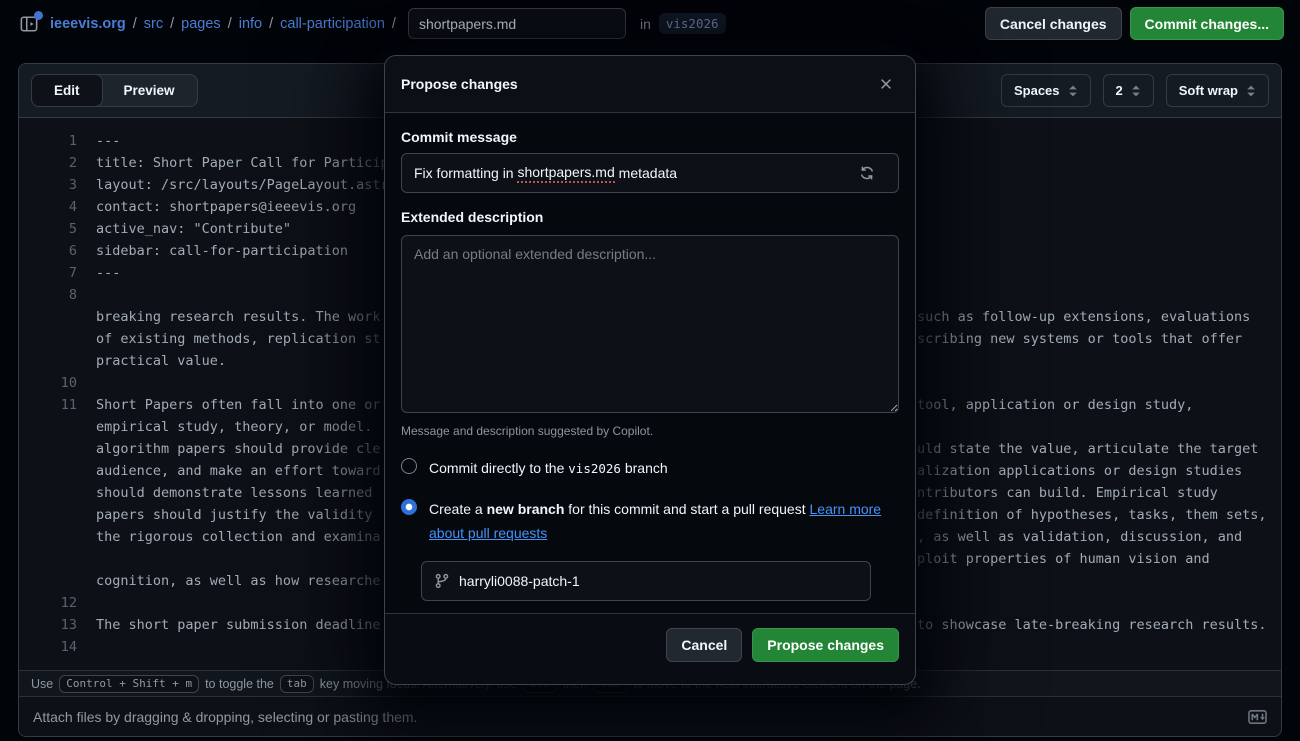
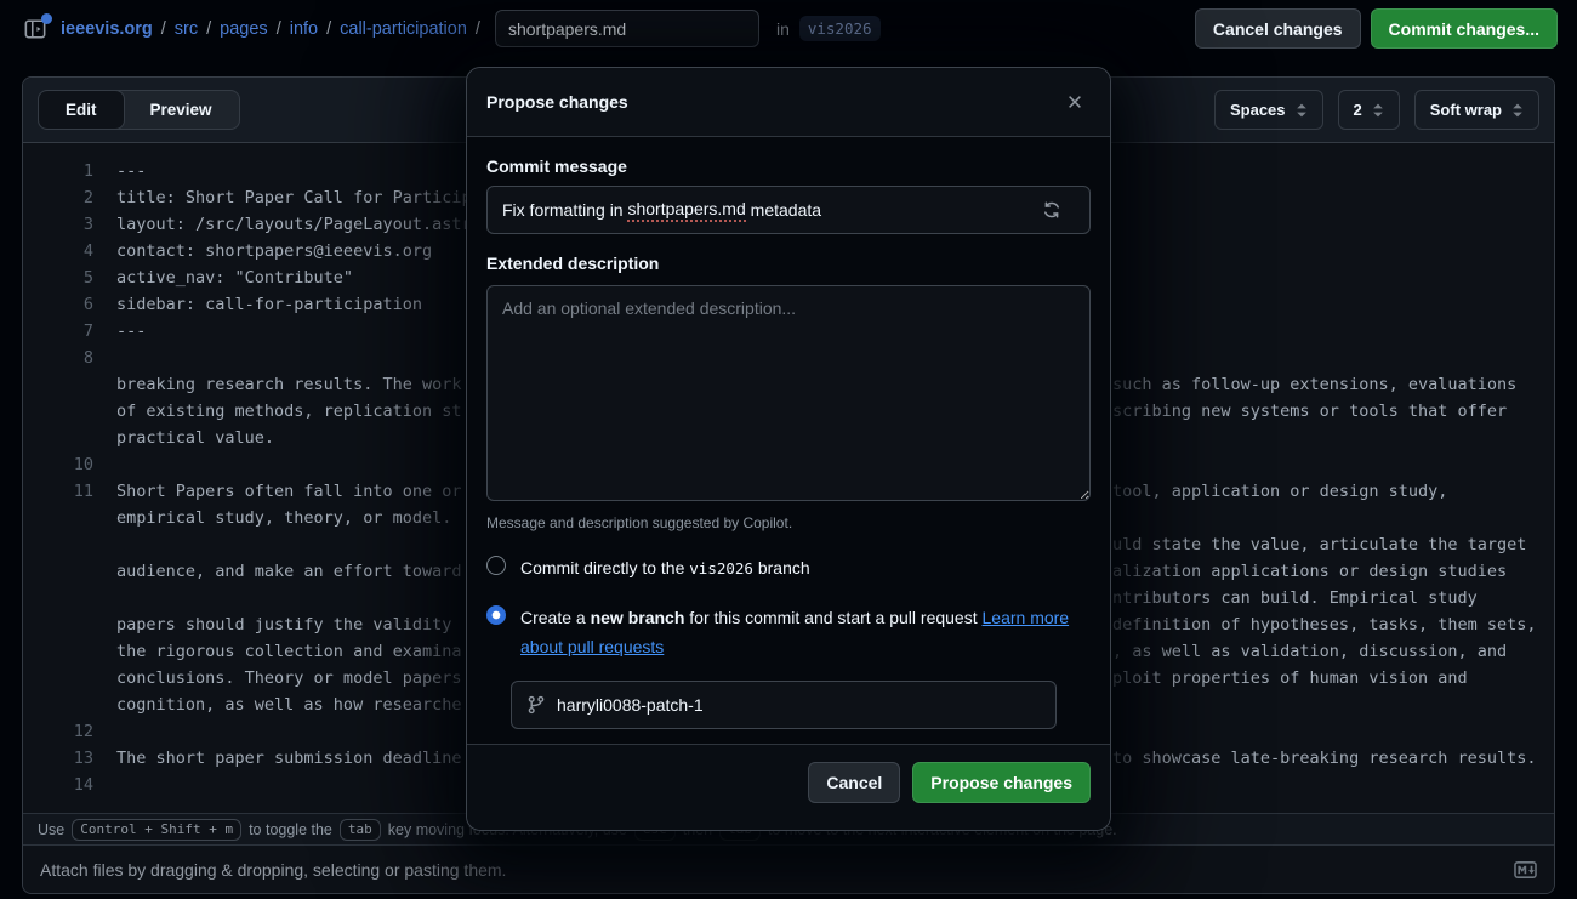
  ieeevis.org
  /
  src
  /
  pages
  /
  info
  /
  call-participation
  /
  shortpapers.md
  in
  vis2026
  Cancel changes
  Commit changes...
  Edit
  Preview
  Spaces
  2
  Soft wrap
  1
  ---
  2
  title: Short Paper Call for Partici
  3
  layout: /src/layouts/PageLayout.ast
  4
  contact: shortpapers@ieeevis.org
  5
  active_nav: "Contribute"
  6
  sidebar: call-for-participation
  7
  ---
  8
  breaking research results. The work
  such as follow-up extensions, evaluations
  of existing methods, replication st
  scribing new systems or tools that offer
  practical value.
  10
  11
  Short Papers often fall into one or
  tool, application or design study,
  empirical study, theory, or model.
- algorithm papers should provide cle
  uld state the value, articulate the target
  audience, and make an effort toward
  alization applications or design studies
- should demonstrate lessons learned
  ntributors can build. Empirical study
  papers should justify the validity
  definition of hypotheses, tasks, them sets,
  the rigorous collection and examina
  , as well as validation, discussion, and
+ conclusions. Theory or model papers
  ploit properties of human vision and
  cognition, as well as how researche
  12
  13
  The short paper submission deadline
  to showcase late-breaking research results.
  14
  Use
  Control + Shift + m
  to toggle the
  tab
  Attach files by dragging & dropping, selecting or pasting them.
  Propose changes
  Commit message
  Fix formatting in
  shortpapers.md
  metadata
  Extended description
  Add an optional extended description...
  Message and description suggested by Copilot.
  Commit directly to the vis2026 branch
  Create a new branch for this commit and start a pull request Learn more about pull requests
  harryli0088-patch-1
  Cancel
  Propose changes
